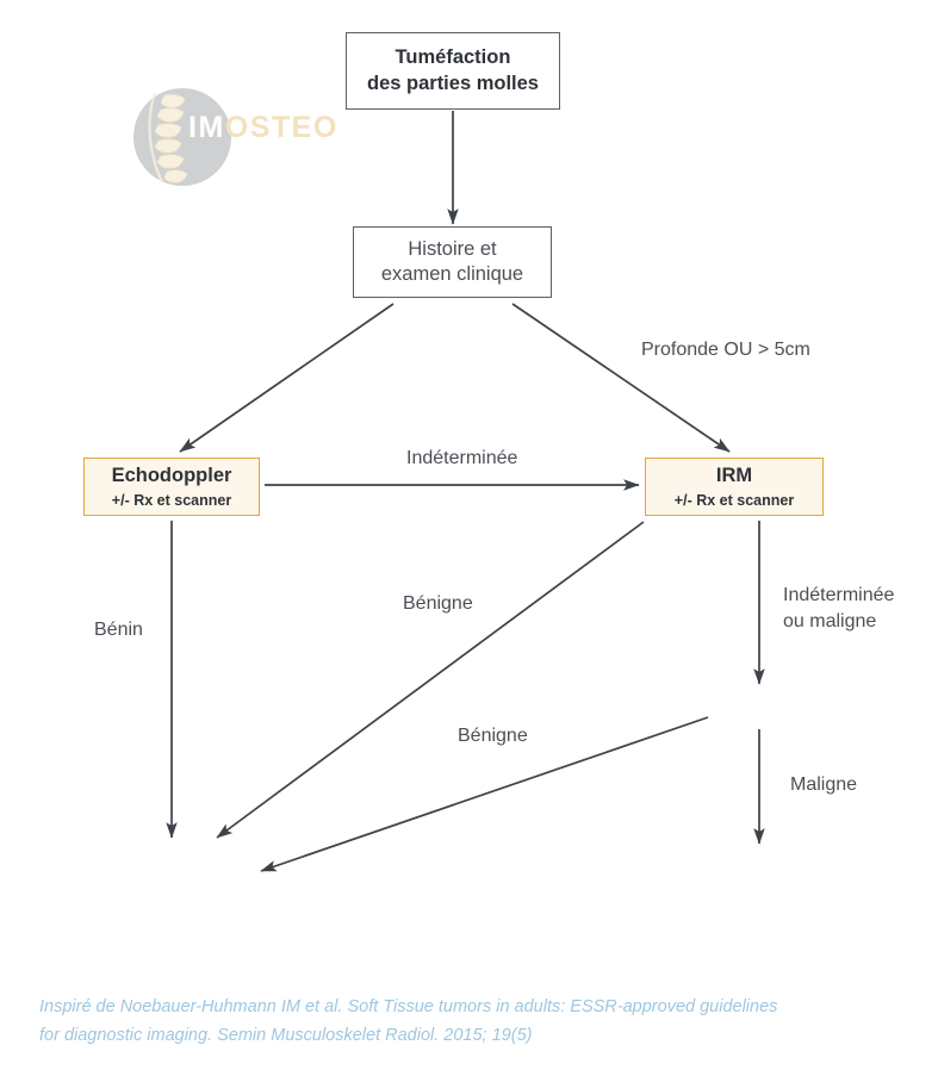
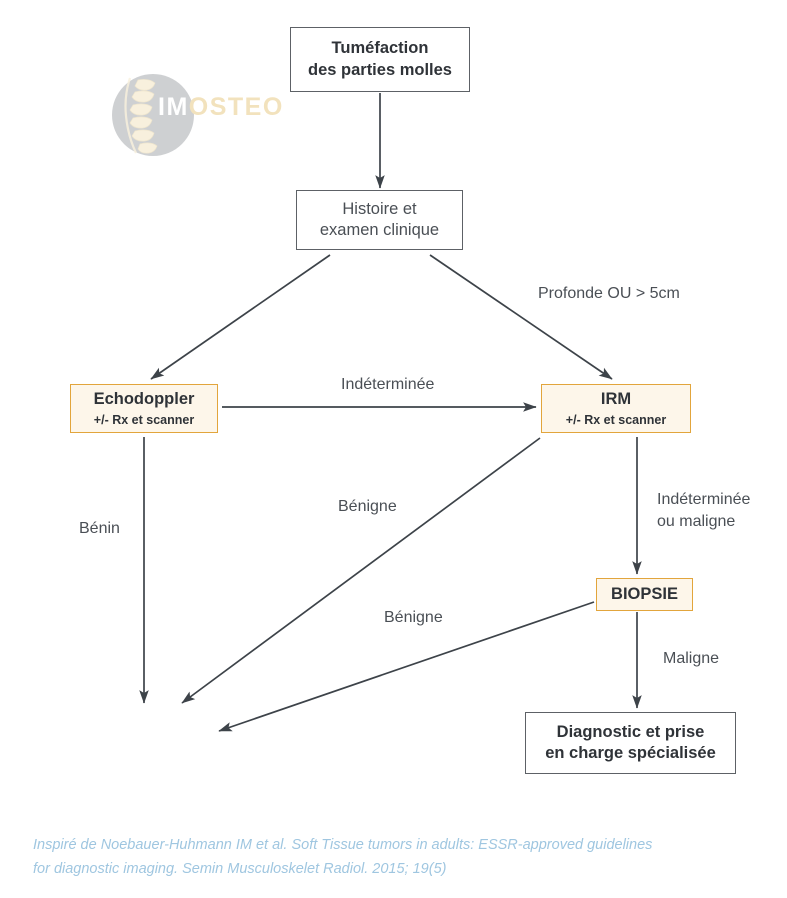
  IMOSTEO
  Tuméfaction
  des parties molles
  Histoire et
  examen clinique
  Echodoppler
  +/- Rx et scanner
  IRM
  +/- Rx et scanner
+ BIOPSIE
+ Diagnostic et prise
+ en charge spécialisée
  Profonde OU > 5cm
  Indéterminée
  Bénin
  Bénigne
  Indéterminée
  ou maligne
  Bénigne
  Maligne
  Inspiré de Noebauer-Huhmann IM et al. Soft Tissue tumors in adults: ESSR-approved guidelines
  for diagnostic imaging. Semin Musculoskelet Radiol. 2015; 19(5)
